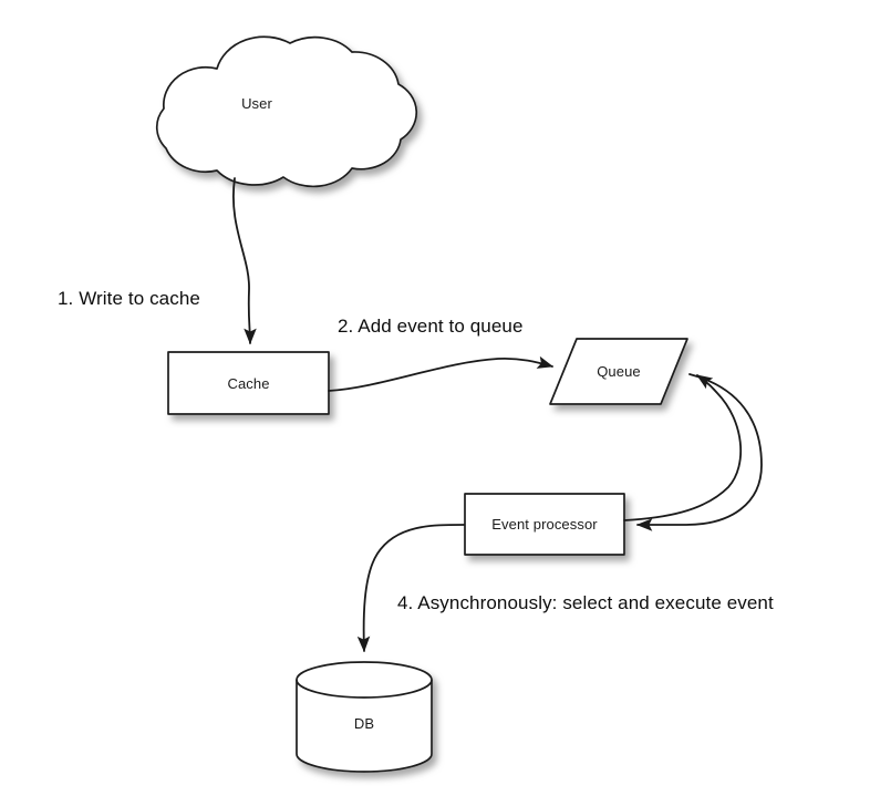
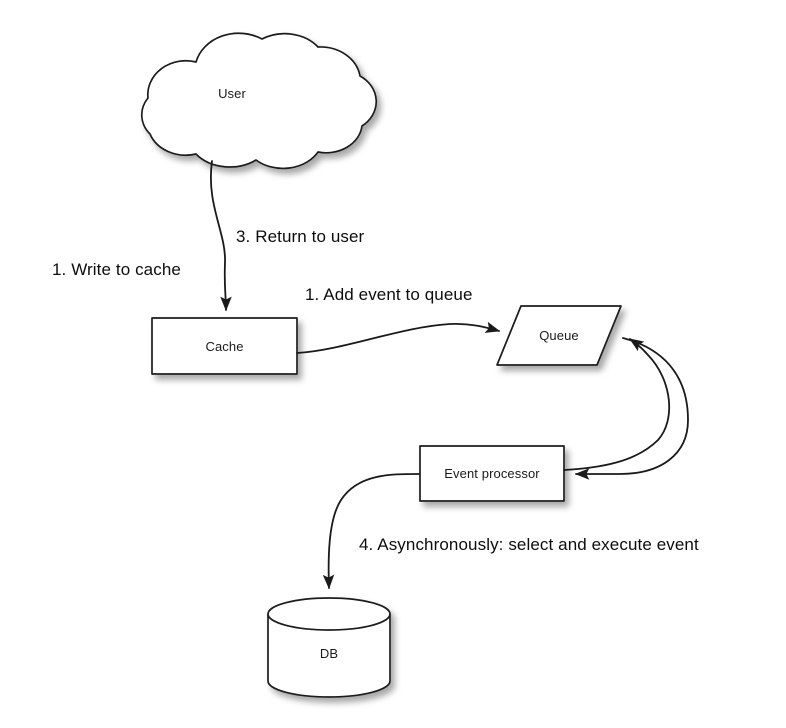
  User
  Cache
  Queue
  Event processor
  DB
  1. Write to cache
+ 3. Return to user
- 2. Add event to queue
+ 1. Add event to queue
  4. Asynchronously: select and execute event
